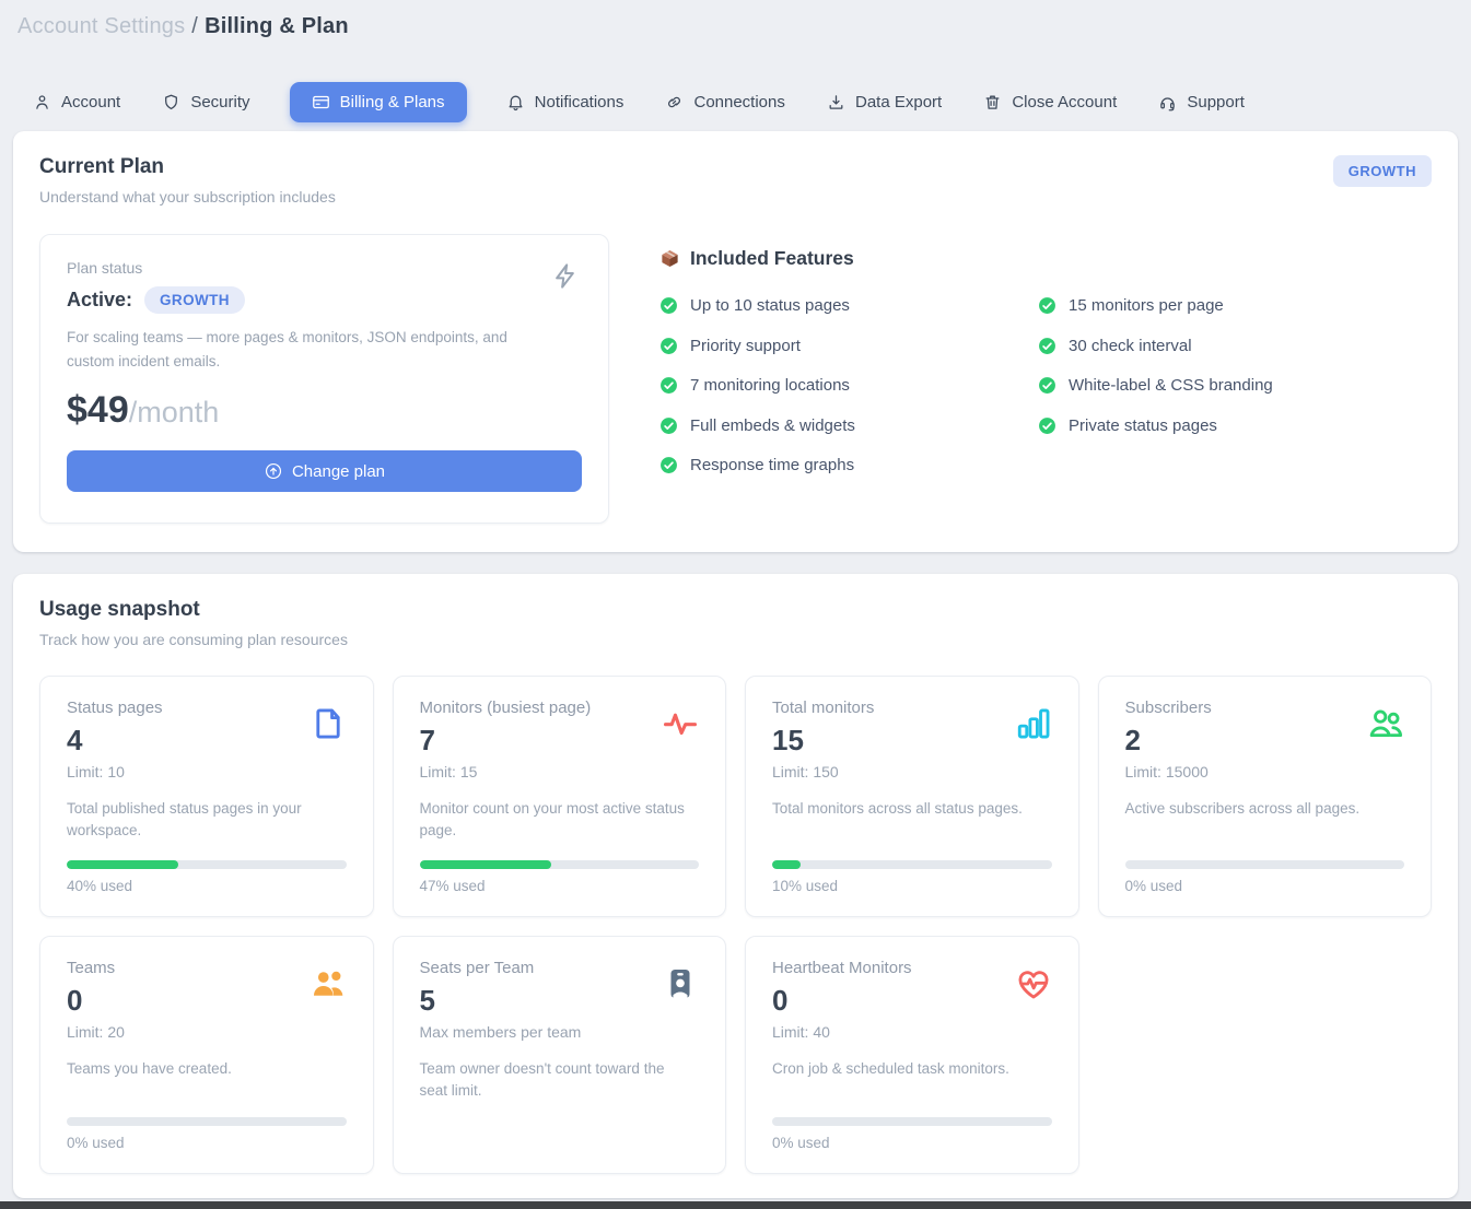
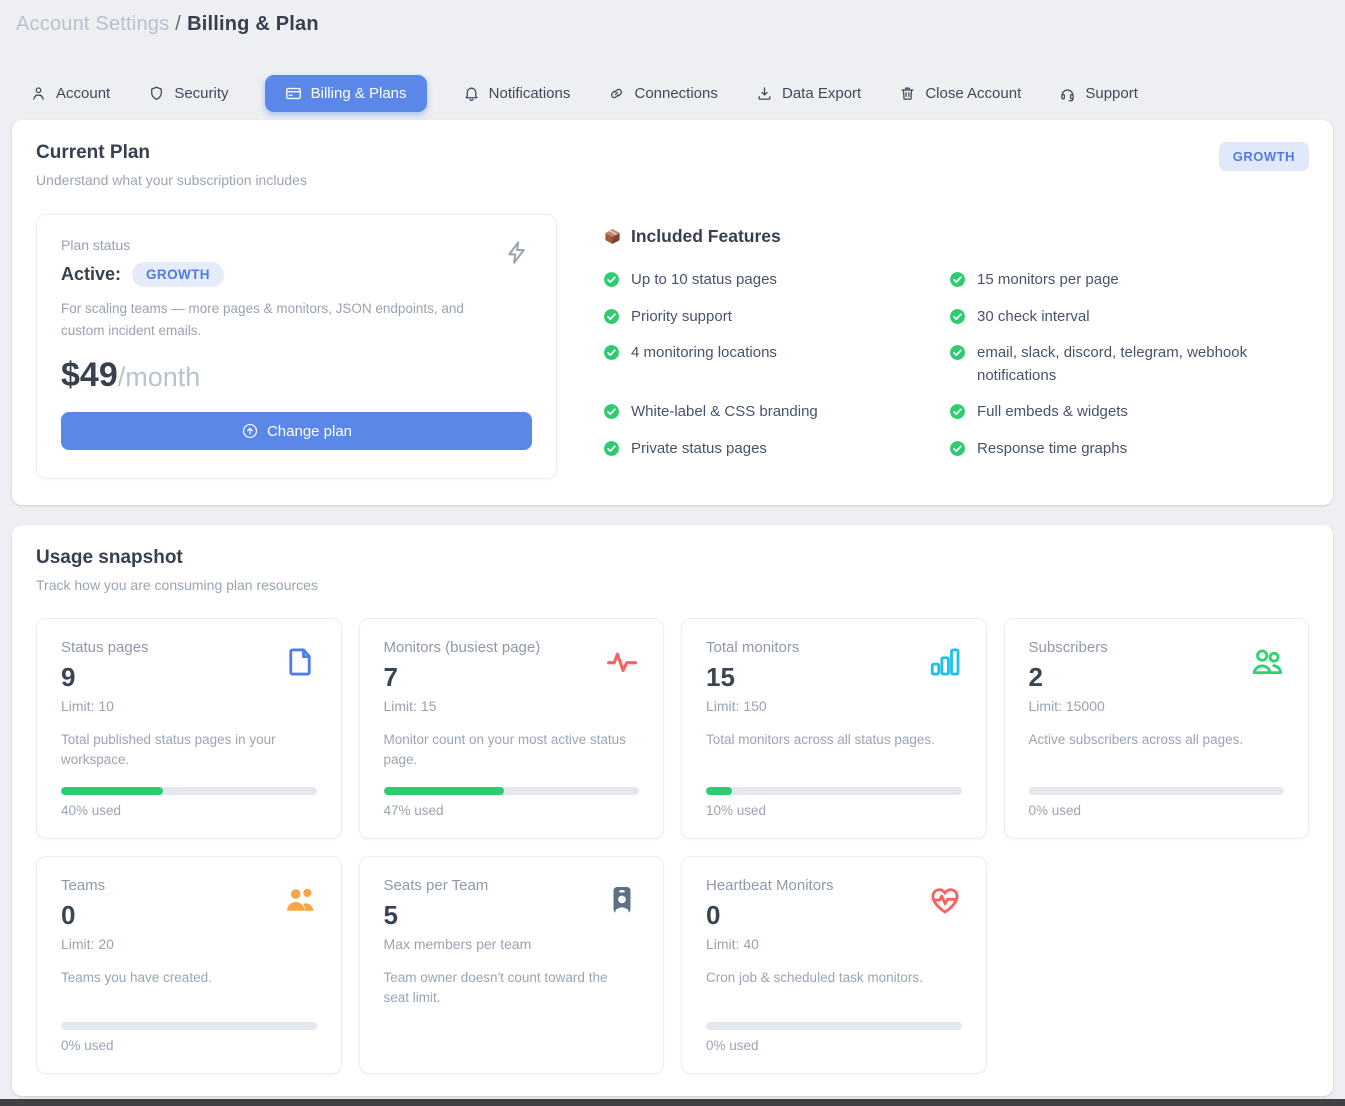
  Account Settings / Billing & Plan
  Account
  Security
  Billing & Plans
  Notifications
  Connections
  Data Export
  Close Account
  Support
  Current Plan
  Understand what your subscription includes
  GROWTH
  Plan status
  Active:
  GROWTH
  For scaling teams — more pages & monitors, JSON endpoints, and custom incident emails.
  $49
  /month
  Change plan
  Included Features
  Up to 10 status pages
  15 monitors per page
  Priority support
  30 check interval
- 7 monitoring locations
+ 4 monitoring locations
+ email, slack, discord, telegram, webhook notifications
  White-label & CSS branding
  Full embeds & widgets
  Private status pages
  Response time graphs
  Usage snapshot
  Track how you are consuming plan resources
  Status pages
- 4
+ 9
  Limit: 10
  Total published status pages in your workspace.
  40% used
  Monitors (busiest page)
  7
  Limit: 15
  Monitor count on your most active status page.
  47% used
  Total monitors
  15
  Limit: 150
  Total monitors across all status pages.
  10% used
  Subscribers
  2
  Limit: 15000
  Active subscribers across all pages.
  0% used
  Teams
  0
  Limit: 20
  Teams you have created.
  0% used
  Seats per Team
  5
  Max members per team
  Team owner doesn't count toward the seat limit.
  Heartbeat Monitors
  0
  Limit: 40
  Cron job & scheduled task monitors.
  0% used
